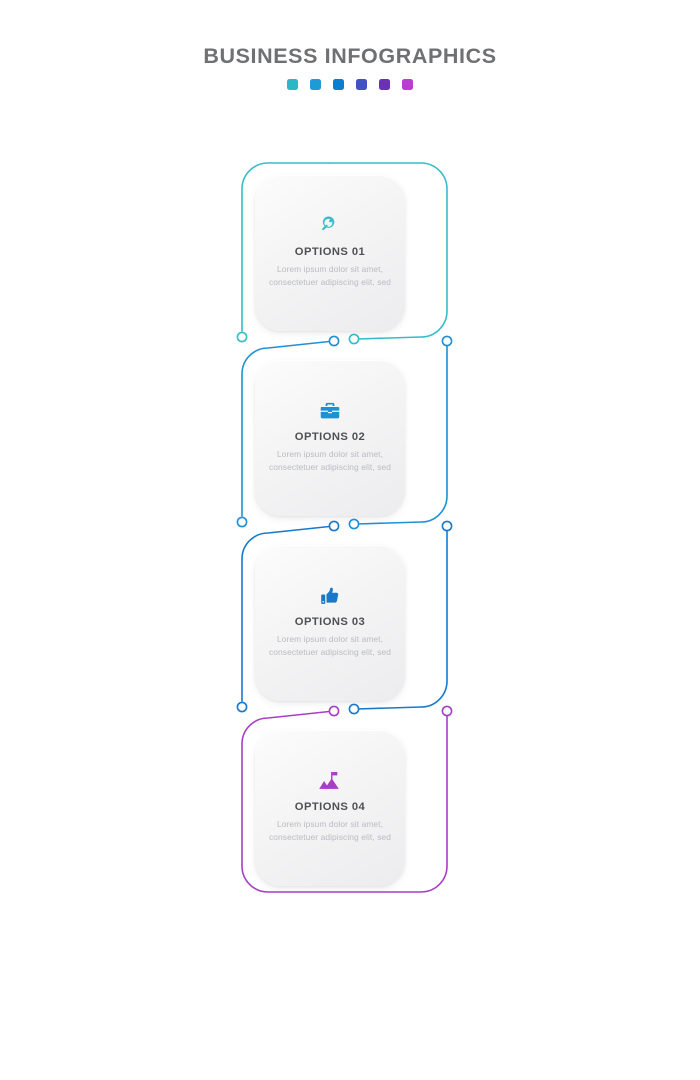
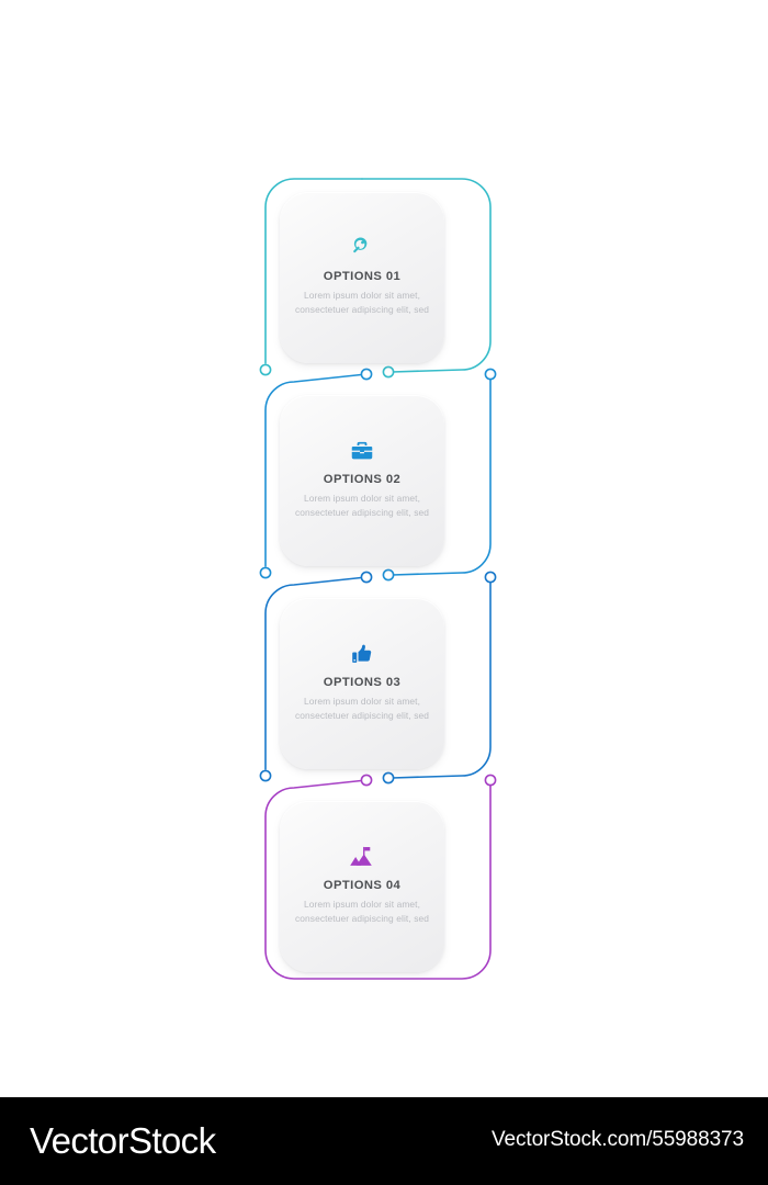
- BUSINESS INFOGRAPHICS
  OPTIONS 01
  Lorem ipsum dolor sit amet, consectetuer adipiscing elit, sed
  OPTIONS 02
  Lorem ipsum dolor sit amet, consectetuer adipiscing elit, sed
  OPTIONS 03
  Lorem ipsum dolor sit amet, consectetuer adipiscing elit, sed
  OPTIONS 04
  Lorem ipsum dolor sit amet, consectetuer adipiscing elit, sed
+ VectorStock
+ VectorStock.com/55988373
